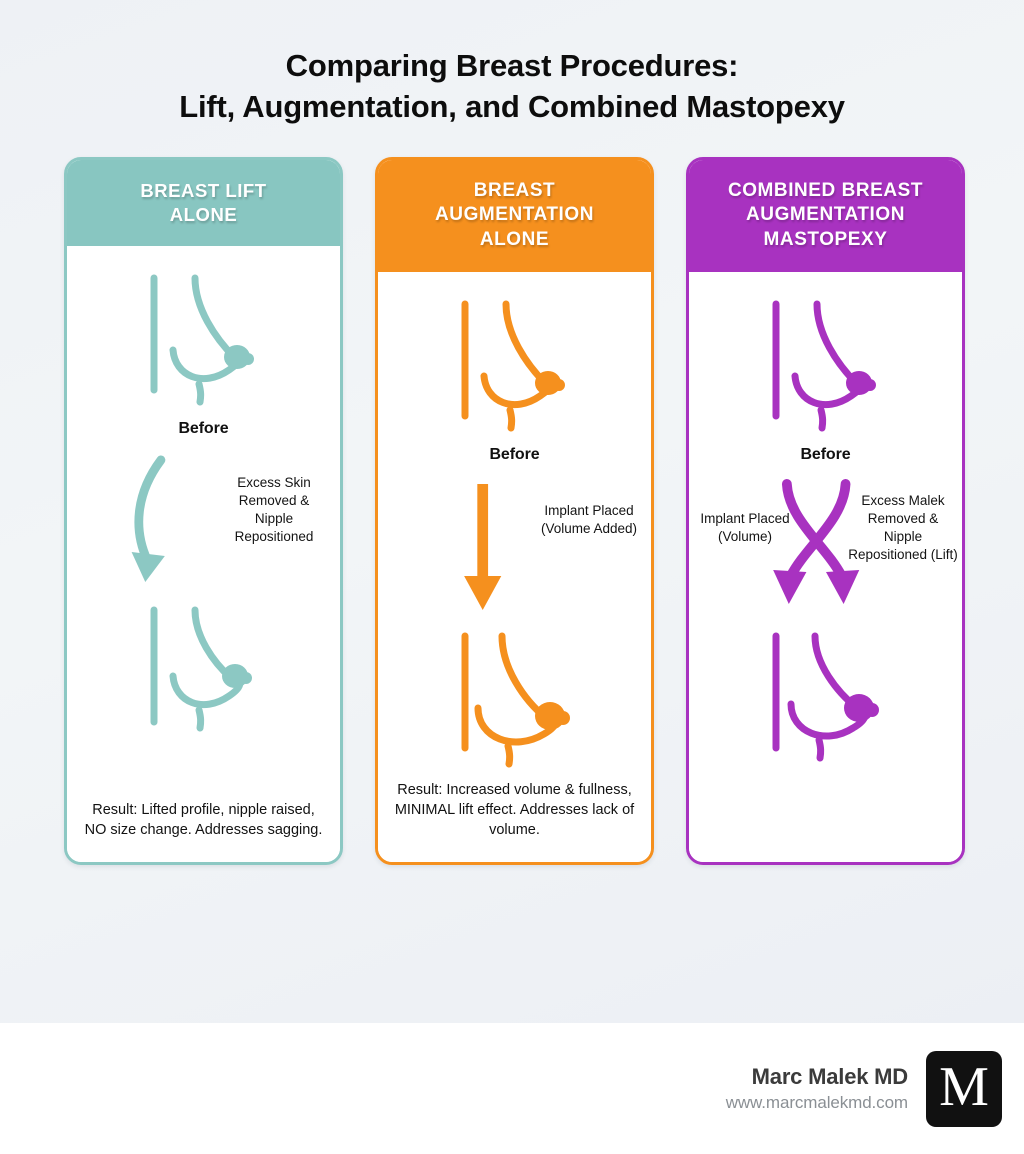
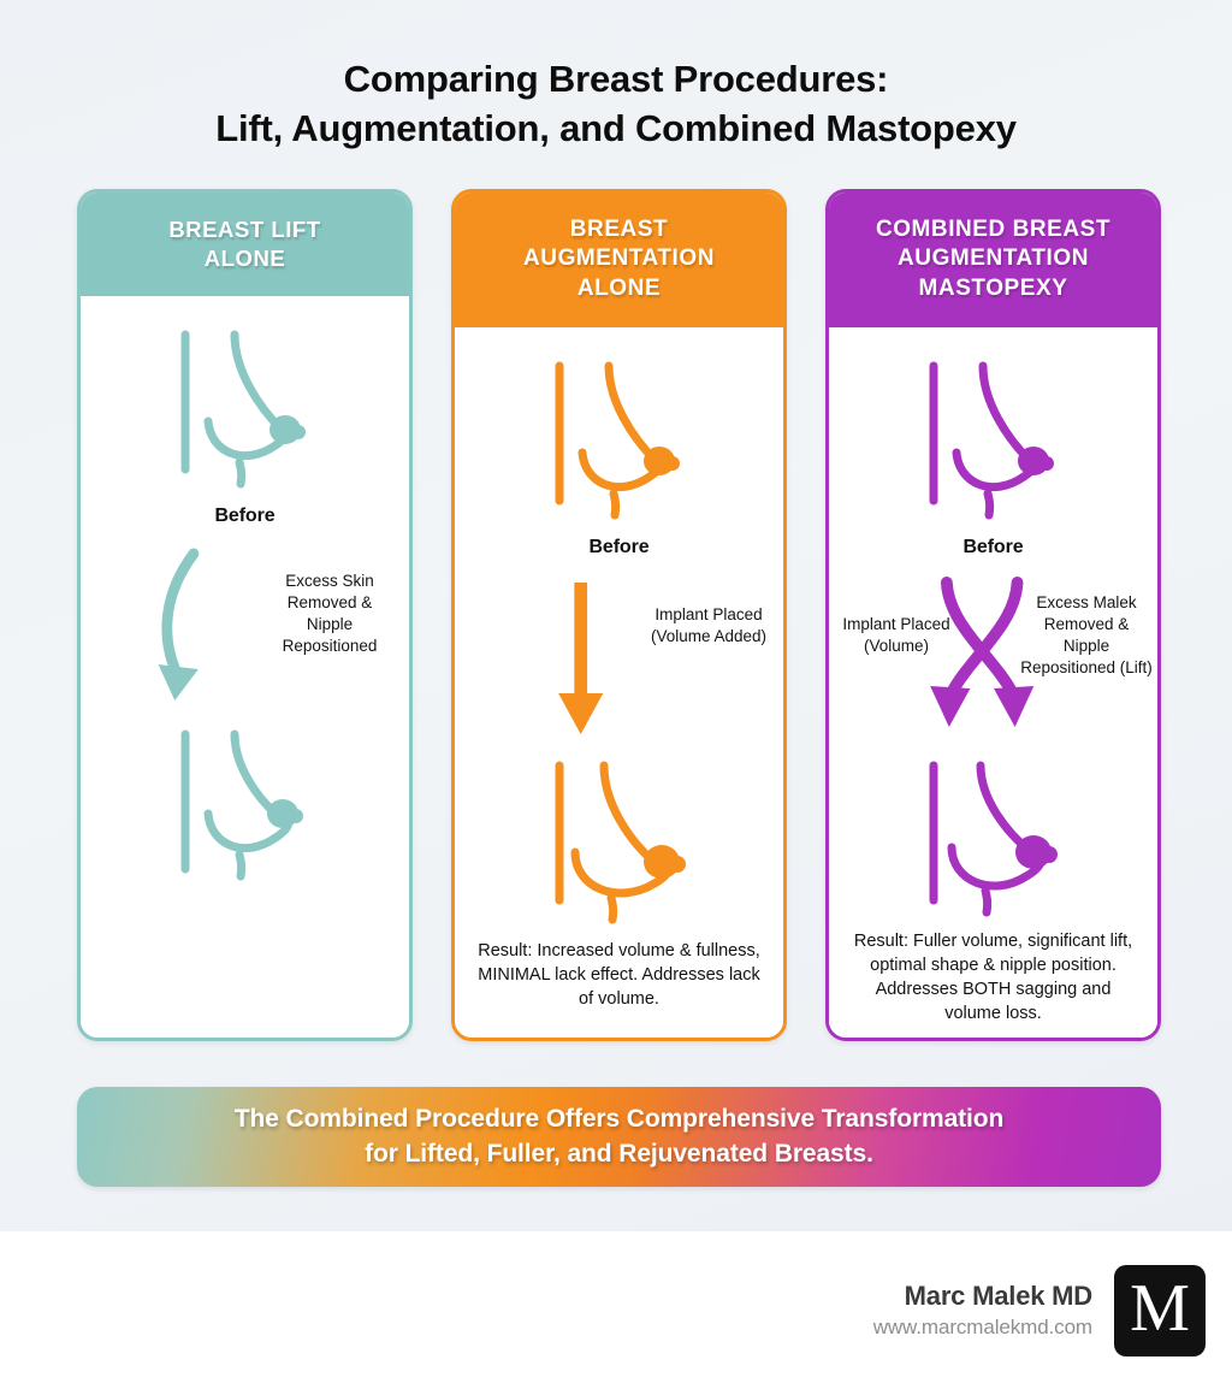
  Comparing Breast Procedures:
  Lift, Augmentation, and Combined Mastopexy
  BREAST LIFT
  ALONE
  Before
  Excess Skin Removed & Nipple Repositioned
- Result: Lifted profile, nipple raised, NO size change. Addresses sagging.
  BREAST
  AUGMENTATION
  ALONE
  Before
  Implant Placed (Volume Added)
- Result: Increased volume & fullness, MINIMAL lift effect. Addresses lack of volume.
+ Result: Increased volume & fullness, MINIMAL lack effect. Addresses lack of volume.
  COMBINED BREAST
  AUGMENTATION
  MASTOPEXY
  Before
  Implant Placed (Volume)
  Excess Malek Removed & Nipple Repositioned (Lift)
+ Result: Fuller volume, significant lift, optimal shape & nipple position. Addresses BOTH sagging and volume loss.
+ The Combined Procedure Offers Comprehensive Transformation
+ for Lifted, Fuller, and Rejuvenated Breasts.
  Marc Malek MD
  www.marcmalekmd.com
  M
